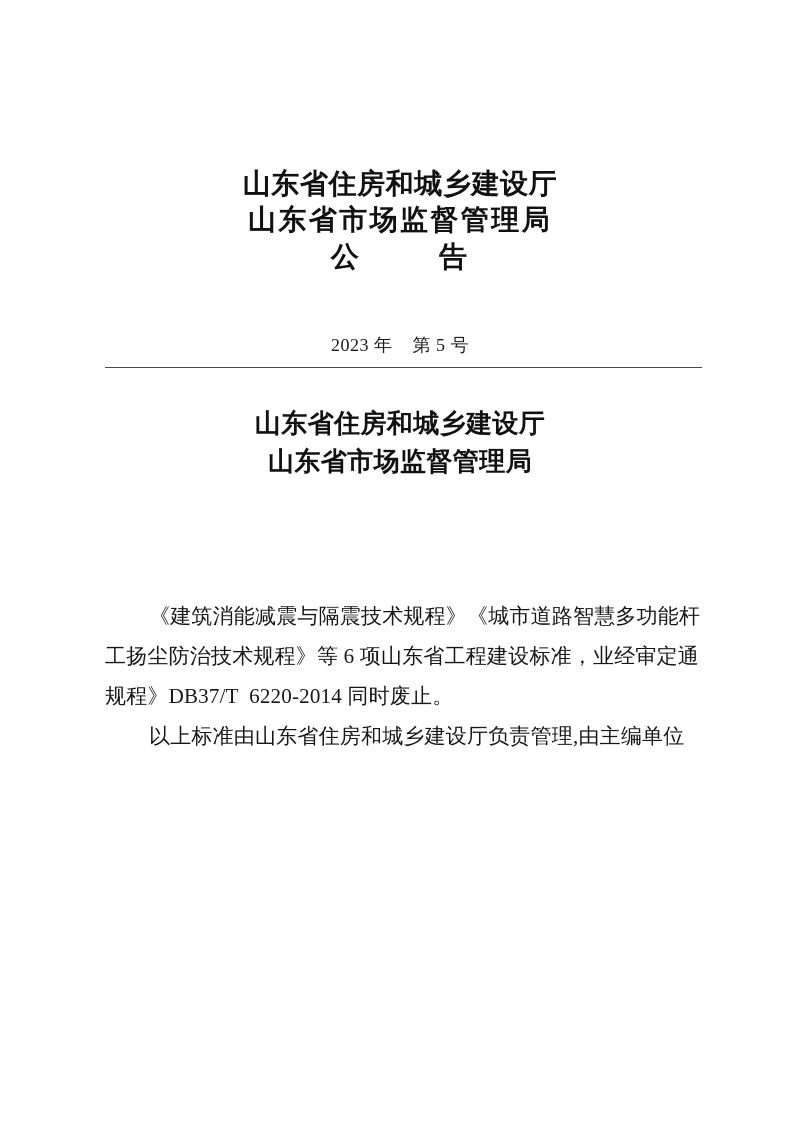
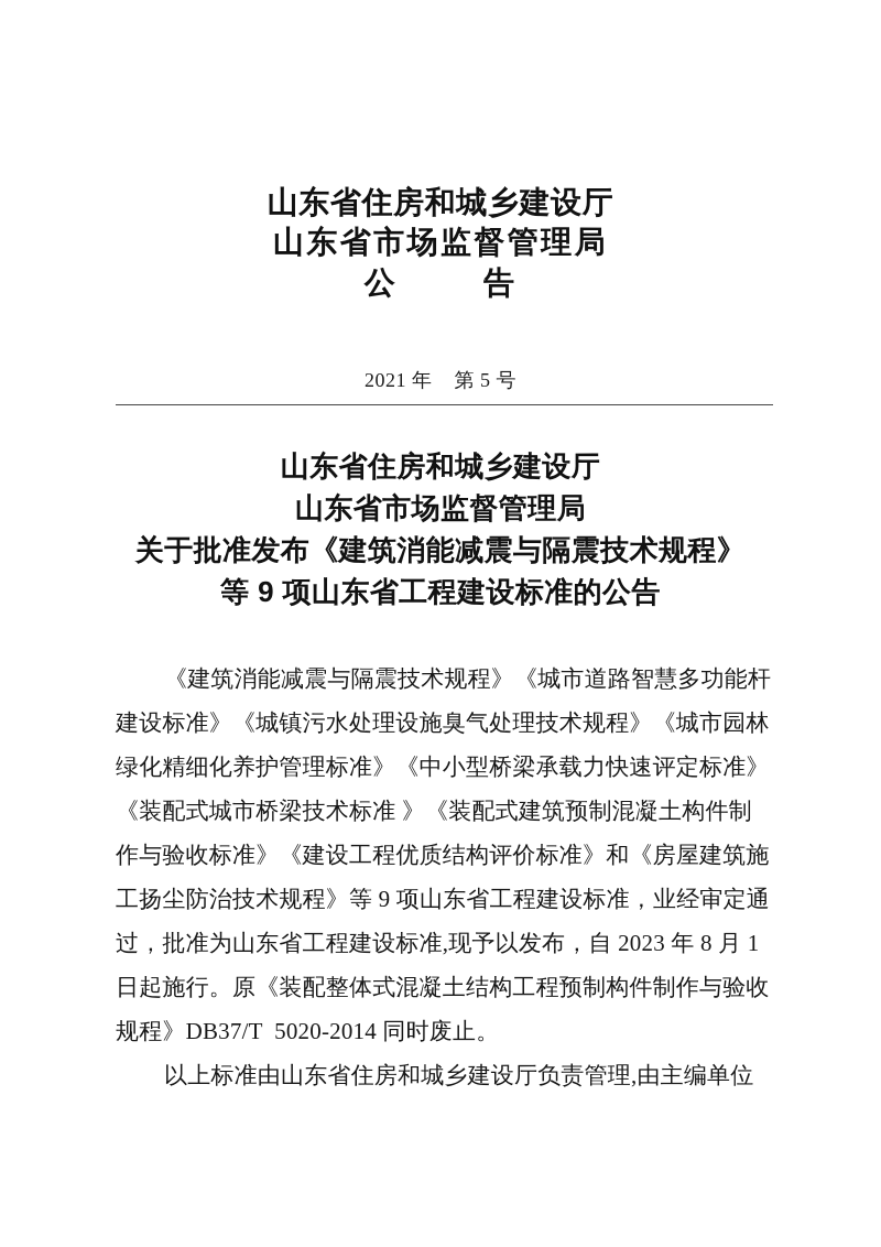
  山东省住房和城乡建设厅
  山东省市场监督管理局
  公 告
- 2023 年 第 5 号
+ 2021 年 第 5 号
  山东省住房和城乡建设厅
  山东省市场监督管理局
+ 关于批准发布《建筑消能减震与隔震技术规程》
+ 等 9 项山东省工程建设标准的公告
  《建筑消能减震与隔震技术规程》《城市道路智慧多功能杆
+ 建设标准》《城镇污水处理设施臭气处理技术规程》《城市园林
+ 绿化精细化养护管理标准》《中小型桥梁承载力快速评定标准》
+ 《装配式城市桥梁技术标准 》《装配式建筑预制混凝土构件制
+ 作与验收标准》《建设工程优质结构评价标准》和《房屋建筑施
- 工扬尘防治技术规程》等 6 项山东省工程建设标准，业经审定通
+ 工扬尘防治技术规程》等 9 项山东省工程建设标准，业经审定通
+ 过，批准为山东省工程建设标准,现予以发布，自 2023 年 8 月 1
+ 日起施行。原《装配整体式混凝土结构工程预制构件制作与验收
- 规程》DB37/T 6220-2014 同时废止。
+ 规程》DB37/T 5020-2014 同时废止。
  以上标准由山东省住房和城乡建设厅负责管理,由主编单位
